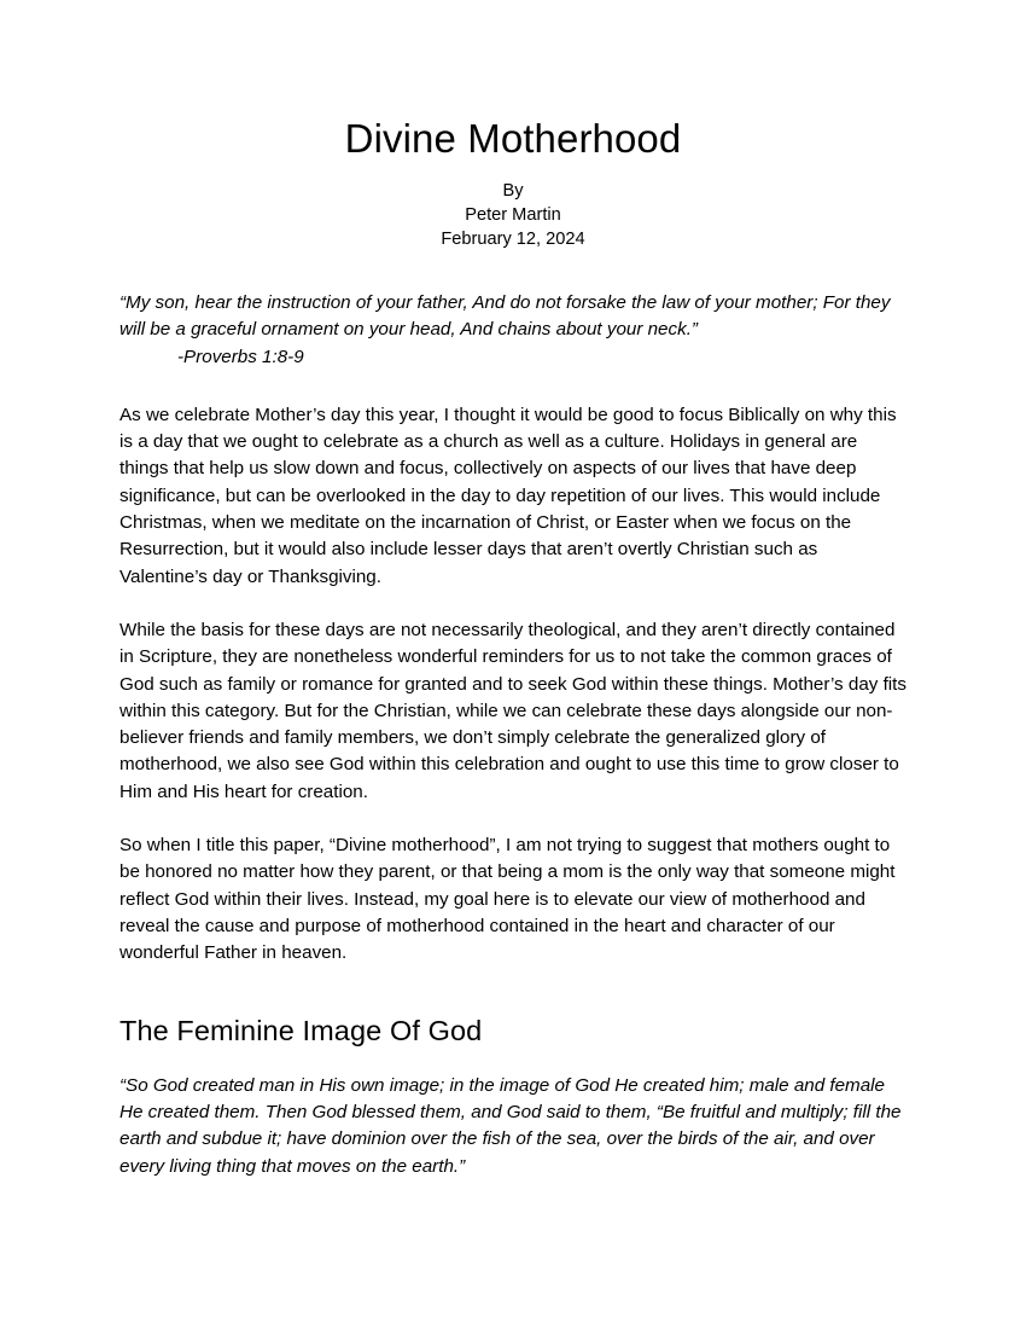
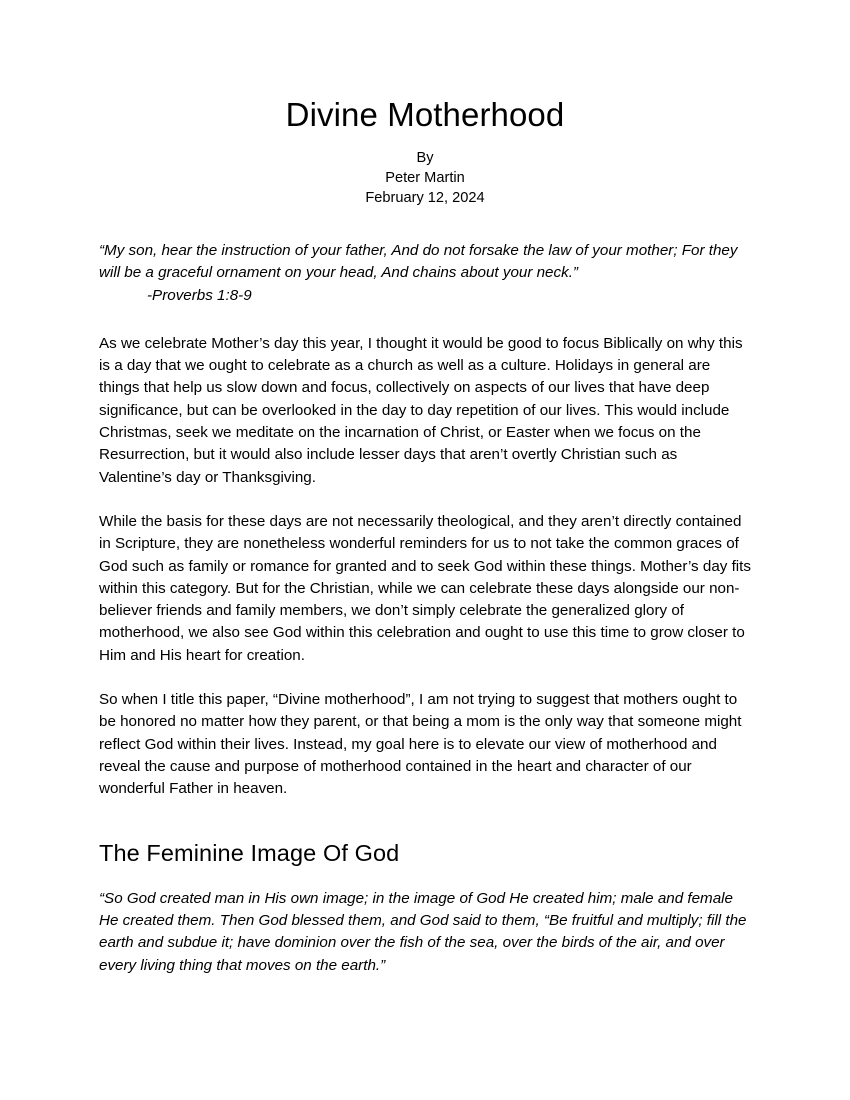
  Divine Motherhood
  By
  Peter Martin
  February 12, 2024
  “My son, hear the instruction of your father, And do not forsake the law of your mother; For they will be a graceful ornament on your head, And chains about your neck.”
  -Proverbs 1:8-9
- As we celebrate Mother’s day this year, I thought it would be good to focus Biblically on why this is a day that we ought to celebrate as a church as well as a culture. Holidays in general are things that help us slow down and focus, collectively on aspects of our lives that have deep significance, but can be overlooked in the day to day repetition of our lives. This would include Christmas, when we meditate on the incarnation of Christ, or Easter when we focus on the Resurrection, but it would also include lesser days that aren’t overtly Christian such as Valentine’s day or Thanksgiving.
+ As we celebrate Mother’s day this year, I thought it would be good to focus Biblically on why this is a day that we ought to celebrate as a church as well as a culture. Holidays in general are things that help us slow down and focus, collectively on aspects of our lives that have deep significance, but can be overlooked in the day to day repetition of our lives. This would include Christmas, seek we meditate on the incarnation of Christ, or Easter when we focus on the Resurrection, but it would also include lesser days that aren’t overtly Christian such as Valentine’s day or Thanksgiving.
  While the basis for these days are not necessarily theological, and they aren’t directly contained in Scripture, they are nonetheless wonderful reminders for us to not take the common graces of God such as family or romance for granted and to seek God within these things. Mother’s day fits within this category. But for the Christian, while we can celebrate these days alongside our non-believer friends and family members, we don’t simply celebrate the generalized glory of motherhood, we also see God within this celebration and ought to use this time to grow closer to Him and His heart for creation.
  So when I title this paper, “Divine motherhood”, I am not trying to suggest that mothers ought to be honored no matter how they parent, or that being a mom is the only way that someone might reflect God within their lives. Instead, my goal here is to elevate our view of motherhood and reveal the cause and purpose of motherhood contained in the heart and character of our wonderful Father in heaven.
  The Feminine Image Of God
  “So God created man in His own image; in the image of God He created him; male and female He created them. Then God blessed them, and God said to them, “Be fruitful and multiply; fill the earth and subdue it; have dominion over the fish of the sea, over the birds of the air, and over every living thing that moves on the earth.”
